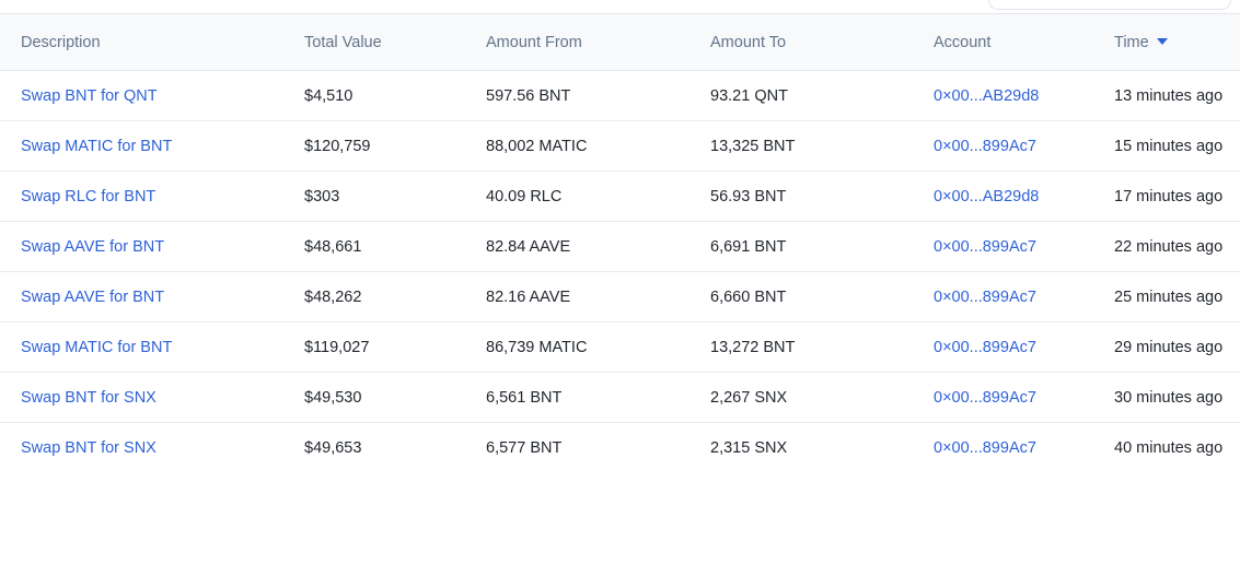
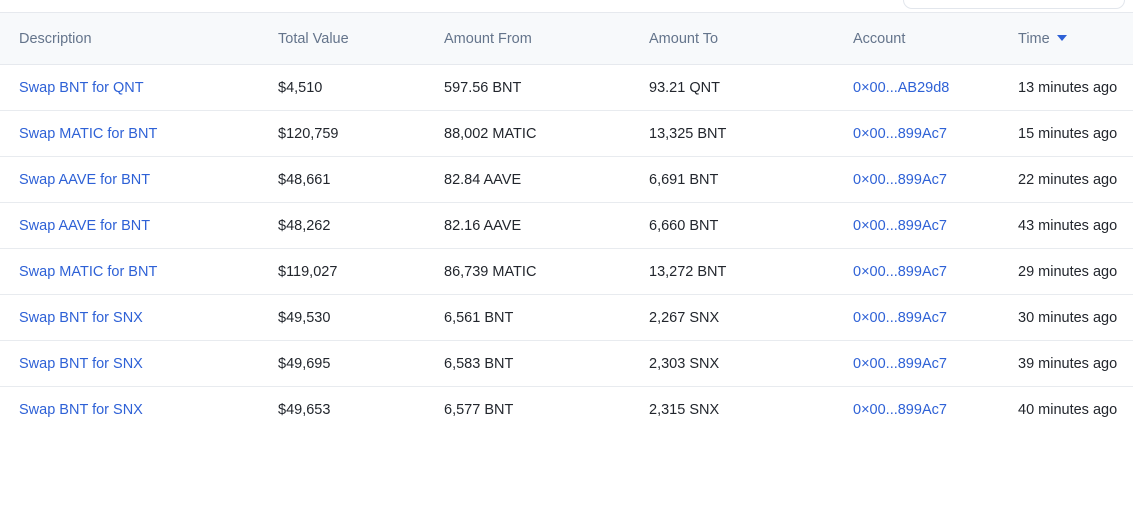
  Description	Total Value	Amount From	Amount To	Account	Time
  Swap BNT for QNT	$4,510	597.56 BNT	93.21 QNT	0×00...AB29d8	13 minutes ago
  Swap MATIC for BNT	$120,759	88,002 MATIC	13,325 BNT	0×00...899Ac7	15 minutes ago
- Swap RLC for BNT	$303	40.09 RLC	56.93 BNT	0×00...AB29d8	17 minutes ago
  Swap AAVE for BNT	$48,661	82.84 AAVE	6,691 BNT	0×00...899Ac7	22 minutes ago
- Swap AAVE for BNT	$48,262	82.16 AAVE	6,660 BNT	0×00...899Ac7	25 minutes ago
+ Swap AAVE for BNT	$48,262	82.16 AAVE	6,660 BNT	0×00...899Ac7	43 minutes ago
  Swap MATIC for BNT	$119,027	86,739 MATIC	13,272 BNT	0×00...899Ac7	29 minutes ago
  Swap BNT for SNX	$49,530	6,561 BNT	2,267 SNX	0×00...899Ac7	30 minutes ago
+ Swap BNT for SNX	$49,695	6,583 BNT	2,303 SNX	0×00...899Ac7	39 minutes ago
  Swap BNT for SNX	$49,653	6,577 BNT	2,315 SNX	0×00...899Ac7	40 minutes ago
